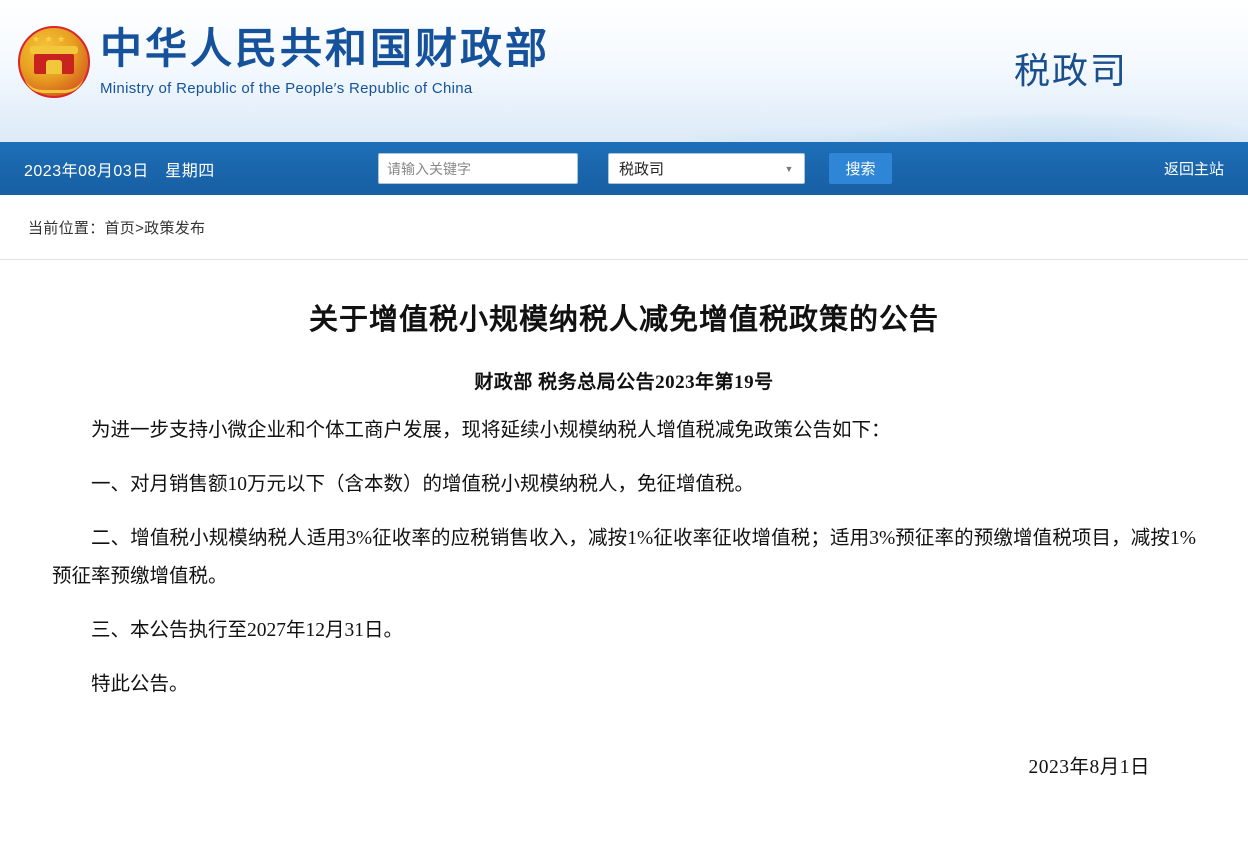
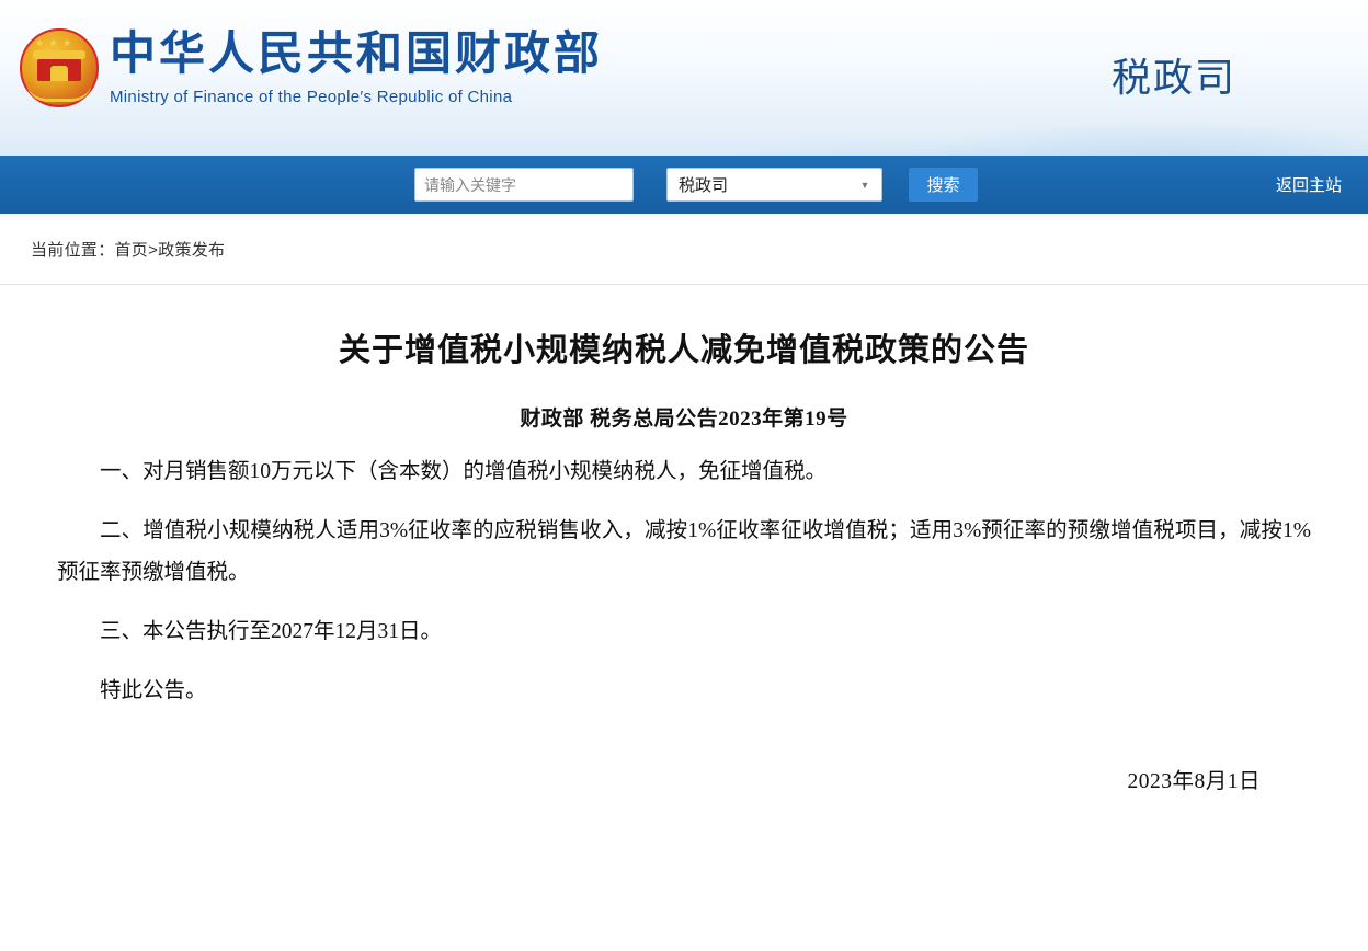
  ★ ★ ★
  中华人民共和国财政部
- Ministry of Republic of the People′s Republic of China
+ Ministry of Finance of the People′s Republic of China
- 2023年08月03日 星期四
  请输入关键字
  税政司
  ▼
  搜索
  返回主站
  当前位置：首页>政策发布
  关于增值税小规模纳税人减免增值税政策的公告
  财政部 税务总局公告2023年第19号
- 为进一步支持小微企业和个体工商户发展，现将延续小规模纳税人增值税减免政策公告如下：
  一、对月销售额10万元以下（含本数）的增值税小规模纳税人，免征增值税。
  二、增值税小规模纳税人适用3%征收率的应税销售收入，减按1%征收率征收增值税；适用3%预征率的预缴增值税项目，减按1%预征率预缴增值税。
  三、本公告执行至2027年12月31日。
  特此公告。
  2023年8月1日
